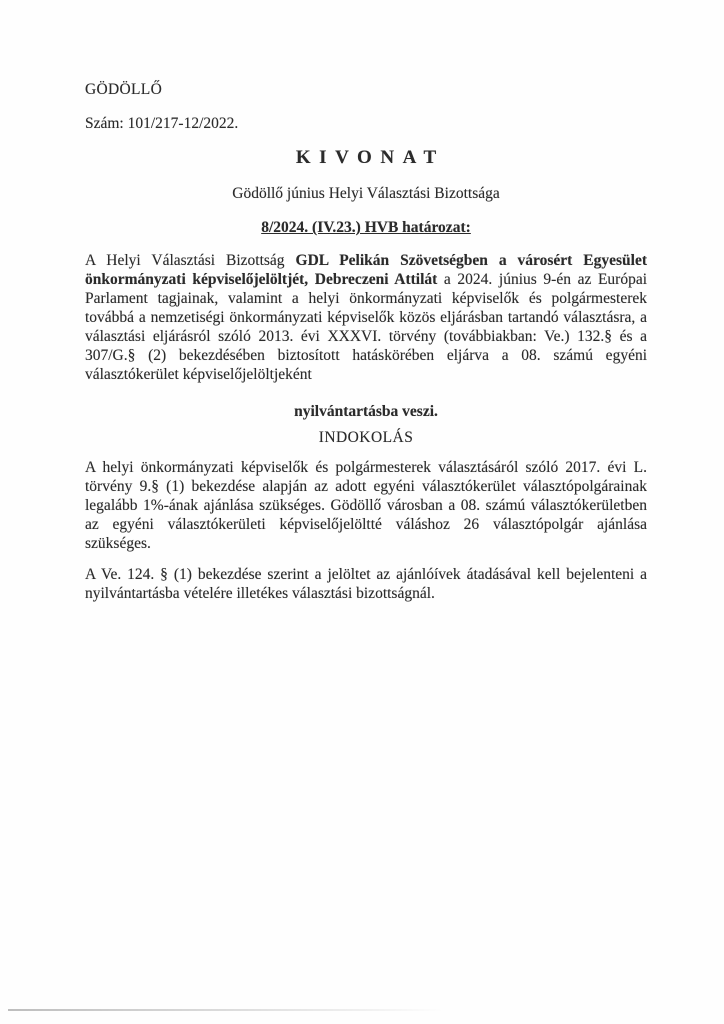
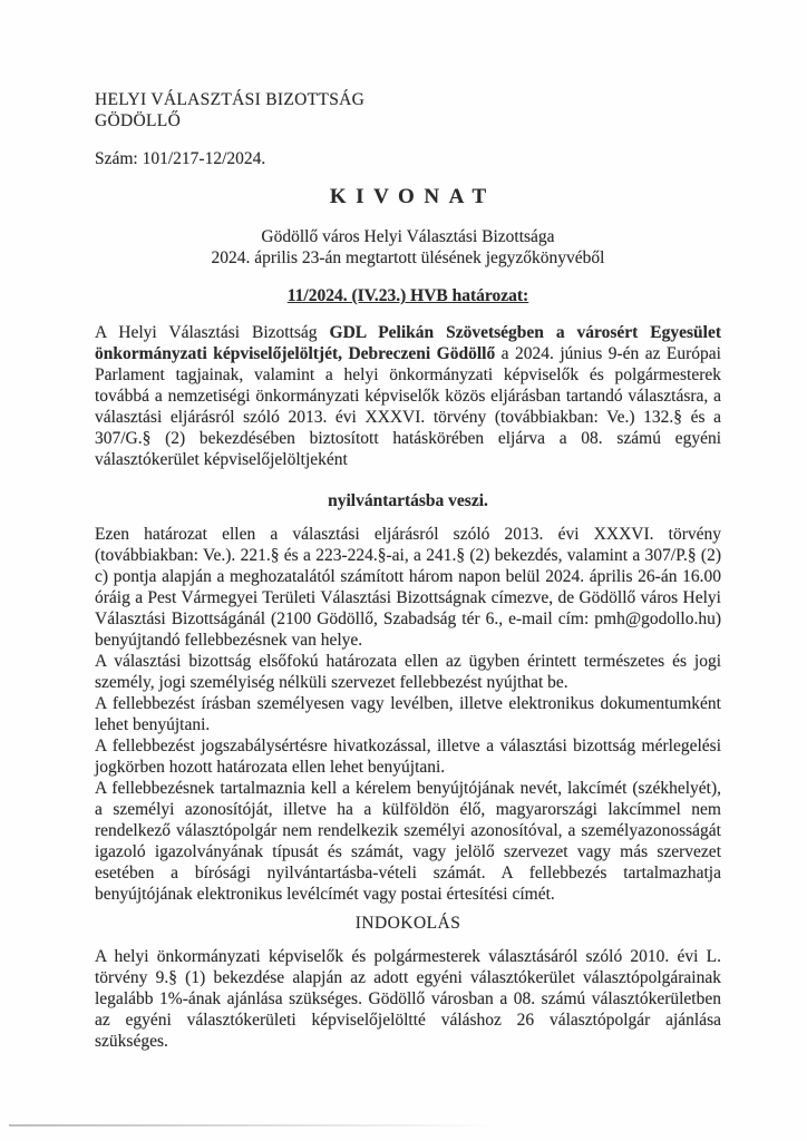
+ HELYI VÁLASZTÁSI BIZOTTSÁG
  GÖDÖLLŐ
- Szám: 101/217-12/2022.
+ Szám: 101/217-12/2024.
  KIVONAT
- Gödöllő június Helyi Választási Bizottsága
+ Gödöllő város Helyi Választási Bizottsága
+ 2024. április 23-án megtartott ülésének jegyzőkönyvéből
- 8/2024. (IV.23.) HVB határozat:
+ 11/2024. (IV.23.) HVB határozat:
- A Helyi Választási Bizottság GDL Pelikán Szövetségben a városért Egyesület önkormányzati képviselőjelöltjét, Debreczeni Attilát a 2024. június 9-én az Európai Parlament tagjainak, valamint a helyi önkormányzati képviselők és polgármesterek továbbá a nemzetiségi önkormányzati képviselők közös eljárásban tartandó választásra, a választási eljárásról szóló 2013. évi XXXVI. törvény (továbbiakban: Ve.) 132.§ és a 307/G.§ (2) bekezdésében biztosított hatáskörében eljárva a 08. számú egyéni választókerület képviselőjelöltjeként
+ A Helyi Választási Bizottság GDL Pelikán Szövetségben a városért Egyesület önkormányzati képviselőjelöltjét, Debreczeni Gödöllő a 2024. június 9-én az Európai Parlament tagjainak, valamint a helyi önkormányzati képviselők és polgármesterek továbbá a nemzetiségi önkormányzati képviselők közös eljárásban tartandó választásra, a választási eljárásról szóló 2013. évi XXXVI. törvény (továbbiakban: Ve.) 132.§ és a 307/G.§ (2) bekezdésében biztosított hatáskörében eljárva a 08. számú egyéni választókerület képviselőjelöltjeként
  nyilvántartásba veszi.
+ Ezen határozat ellen a választási eljárásról szóló 2013. évi XXXVI. törvény (továbbiakban: Ve.). 221.§ és a 223-224.§-ai, a 241.§ (2) bekezdés, valamint a 307/P.§ (2) c) pontja alapján a meghozatalától számított három napon belül 2024. április 26-án 16.00 óráig a Pest Vármegyei Területi Választási Bizottságnak címezve, de Gödöllő város Helyi Választási Bizottságánál (2100 Gödöllő, Szabadság tér 6., e-mail cím: pmh@godollo.hu) benyújtandó fellebbezésnek van helye.
+ A választási bizottság elsőfokú határozata ellen az ügyben érintett természetes és jogi személy, jogi személyiség nélküli szervezet fellebbezést nyújthat be.
+ A fellebbezést írásban személyesen vagy levélben, illetve elektronikus dokumentumként lehet benyújtani.
+ A fellebbezést jogszabálysértésre hivatkozással, illetve a választási bizottság mérlegelési jogkörben hozott határozata ellen lehet benyújtani.
+ A fellebbezésnek tartalmaznia kell a kérelem benyújtójának nevét, lakcímét (székhelyét), a személyi azonosítóját, illetve ha a külföldön élő, magyarországi lakcímmel nem rendelkező választópolgár nem rendelkezik személyi azonosítóval, a személyazonosságát igazoló igazolványának típusát és számát, vagy jelölő szervezet vagy más szervezet esetében a bírósági nyilvántartásba-vételi számát. A fellebbezés tartalmazhatja benyújtójának elektronikus levélcímét vagy postai értesítési címét.
  INDOKOLÁS
- A helyi önkormányzati képviselők és polgármesterek választásáról szóló 2017. évi L. törvény 9.§ (1) bekezdése alapján az adott egyéni választókerület választópolgárainak legalább 1%-ának ajánlása szükséges. Gödöllő városban a 08. számú választókerületben az egyéni választókerületi képviselőjelöltté váláshoz 26 választópolgár ajánlása szükséges.
+ A helyi önkormányzati képviselők és polgármesterek választásáról szóló 2010. évi L. törvény 9.§ (1) bekezdése alapján az adott egyéni választókerület választópolgárainak legalább 1%-ának ajánlása szükséges. Gödöllő városban a 08. számú választókerületben az egyéni választókerületi képviselőjelöltté váláshoz 26 választópolgár ajánlása szükséges.
- A Ve. 124. § (1) bekezdése szerint a jelöltet az ajánlóívek átadásával kell bejelenteni a nyilvántartásba vételére illetékes választási bizottságnál.
